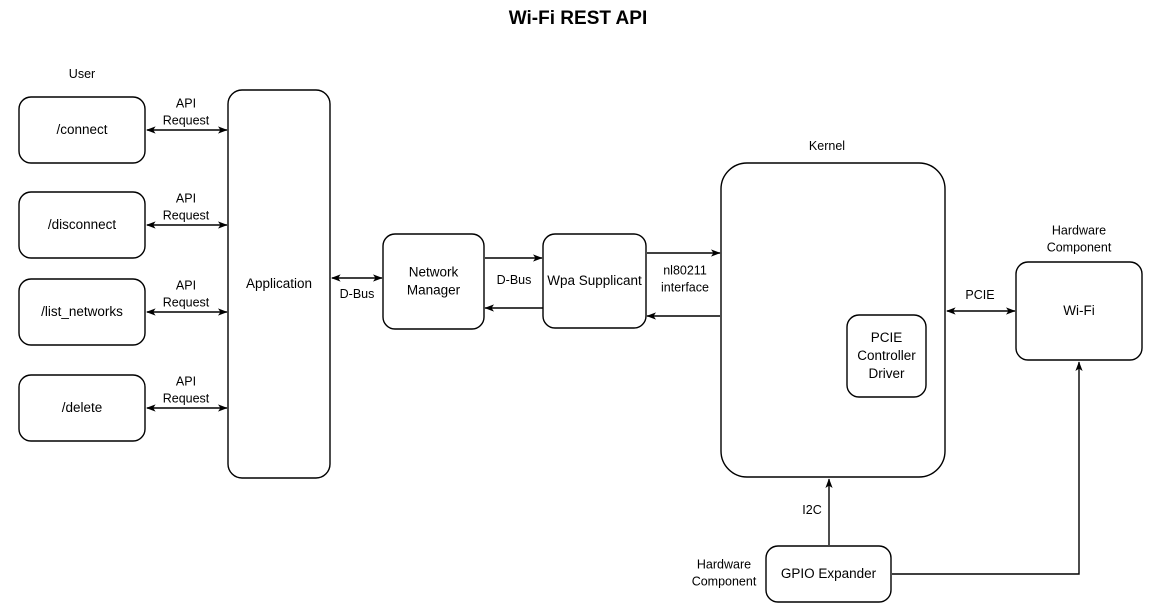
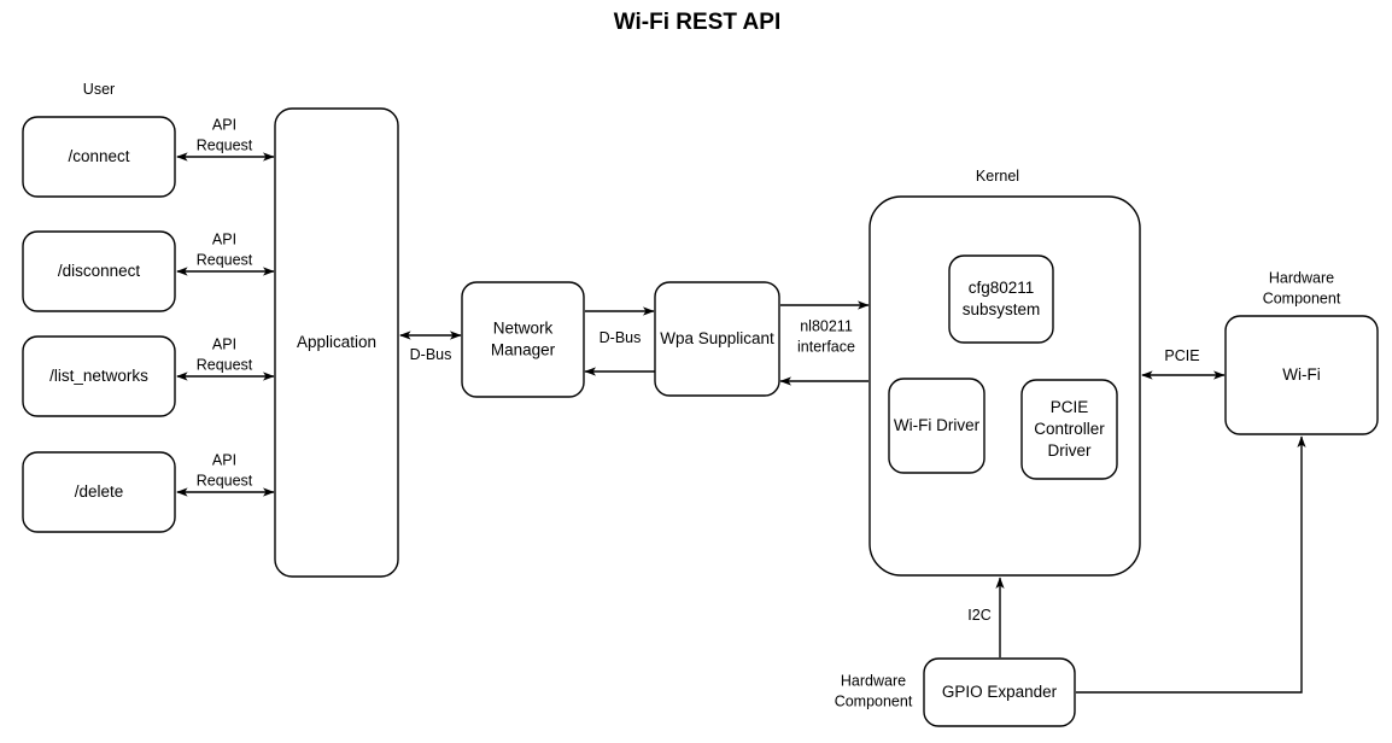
  Wi-Fi REST API
  API Request
  API Request
  API Request
  API Request
  D-Bus
  D-Bus
  nl80211 interface
  PCIE
  I2C
  /connect
  /disconnect
  /list_networks
  /delete
  Application
  Network Manager
  Wpa Supplicant
+ cfg80211 subsystem
+ Wi-Fi Driver
  PCIE Controller Driver
  Wi-Fi
  GPIO Expander
  User
  Kernel
  Hardware Component
  Hardware Component
